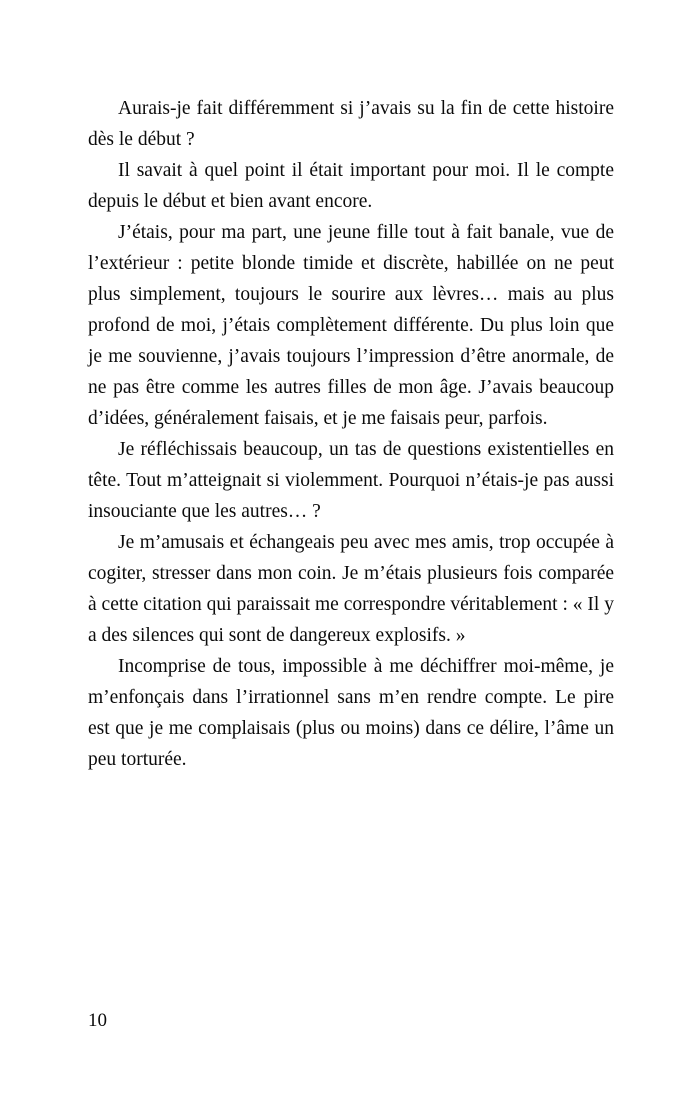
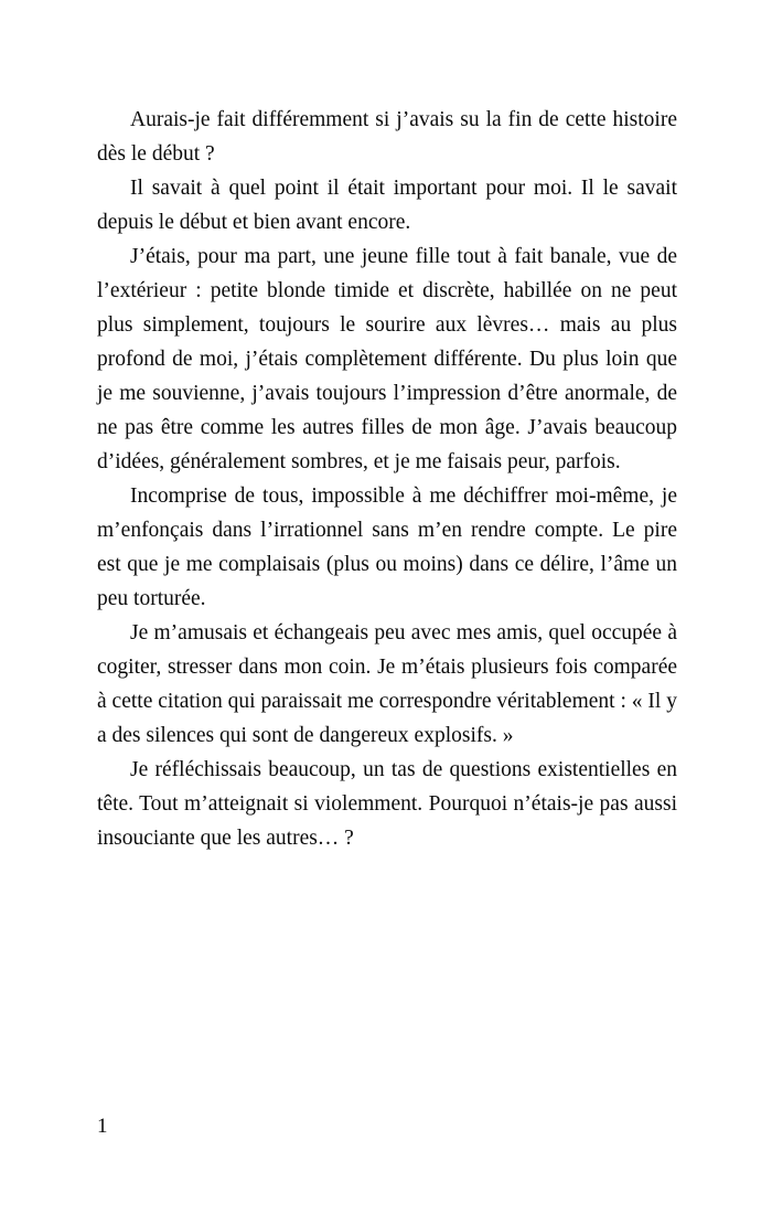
  Aurais-je fait différemment si j’avais su la fin de cette histoire dès le début ?
- Il savait à quel point il était important pour moi. Il le compte depuis le début et bien avant encore.
+ Il savait à quel point il était important pour moi. Il le savait depuis le début et bien avant encore.
- J’étais, pour ma part, une jeune fille tout à fait banale, vue de l’extérieur : petite blonde timide et discrète, habillée on ne peut plus simplement, toujours le sourire aux lèvres… mais au plus profond de moi, j’étais complètement différente. Du plus loin que je me souvienne, j’avais toujours l’impression d’être anormale, de ne pas être comme les autres filles de mon âge. J’avais beaucoup d’idées, généralement faisais, et je me faisais peur, parfois.
+ J’étais, pour ma part, une jeune fille tout à fait banale, vue de l’extérieur : petite blonde timide et discrète, habillée on ne peut plus simplement, toujours le sourire aux lèvres… mais au plus profond de moi, j’étais complètement différente. Du plus loin que je me souvienne, j’avais toujours l’impression d’être anormale, de ne pas être comme les autres filles de mon âge. J’avais beaucoup d’idées, généralement sombres, et je me faisais peur, parfois.
- Je réfléchissais beaucoup, un tas de questions existentielles en tête. Tout m’atteignait si violemment. Pourquoi n’étais-je pas aussi insouciante que les autres… ?
+ Incomprise de tous, impossible à me déchiffrer moi-même, je m’enfonçais dans l’irrationnel sans m’en rendre compte. Le pire est que je me complaisais (plus ou moins) dans ce délire, l’âme un peu torturée.
- Je m’amusais et échangeais peu avec mes amis, trop occupée à cogiter, stresser dans mon coin. Je m’étais plusieurs fois comparée à cette citation qui paraissait me correspondre véritablement : « Il y a des silences qui sont de dangereux explosifs. »
+ Je m’amusais et échangeais peu avec mes amis, quel occupée à cogiter, stresser dans mon coin. Je m’étais plusieurs fois comparée à cette citation qui paraissait me correspondre véritablement : « Il y a des silences qui sont de dangereux explosifs. »
- Incomprise de tous, impossible à me déchiffrer moi-même, je m’enfonçais dans l’irrationnel sans m’en rendre compte. Le pire est que je me complaisais (plus ou moins) dans ce délire, l’âme un peu torturée.
+ Je réfléchissais beaucoup, un tas de questions existentielles en tête. Tout m’atteignait si violemment. Pourquoi n’étais-je pas aussi insouciante que les autres… ?
- 10
+ 1
